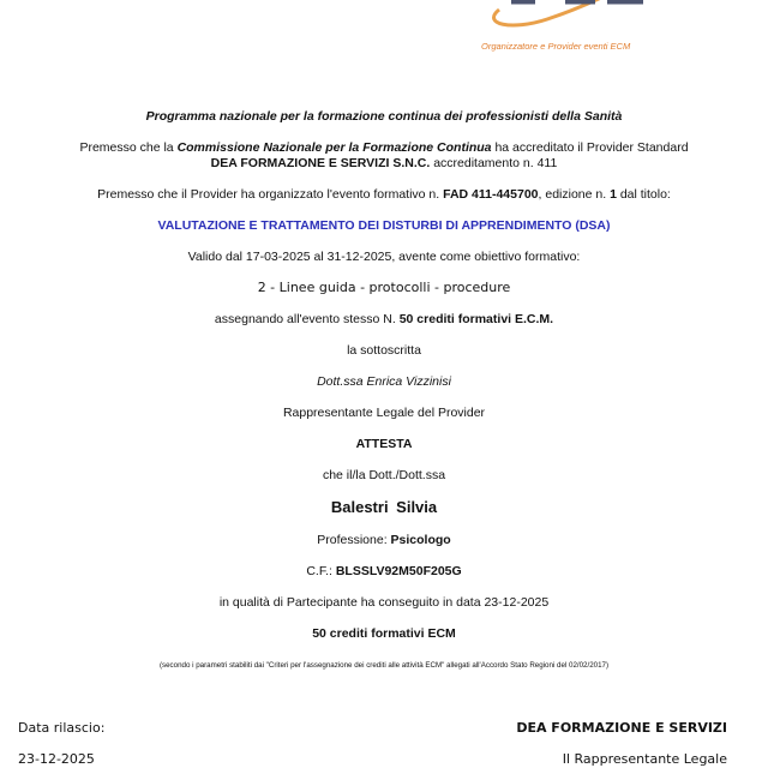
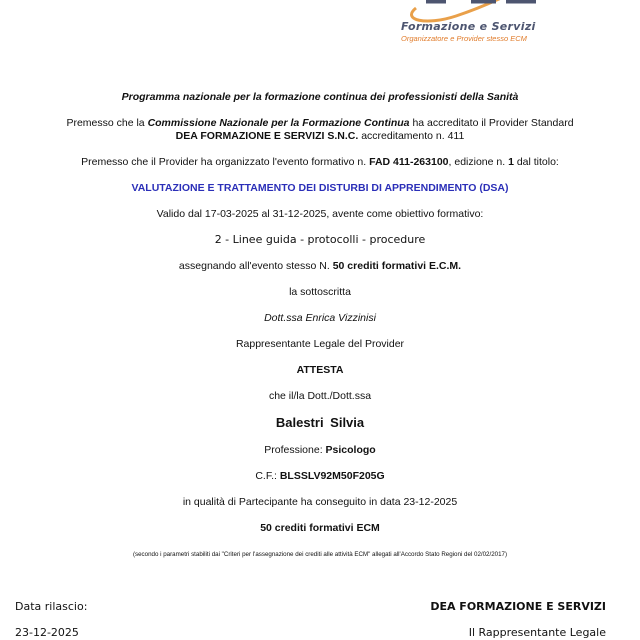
+ Formazione e Servizi
- Organizzatore e Provider eventi ECM
+ Organizzatore e Provider stesso ECM
  Programma nazionale per la formazione continua dei professionisti della Sanità
  Premesso che la Commissione Nazionale per la Formazione Continua ha accreditato il Provider Standard
  DEA FORMAZIONE E SERVIZI S.N.C. accreditamento n. 411
- Premesso che il Provider ha organizzato l'evento formativo n. FAD 411-445700, edizione n. 1 dal titolo:
+ Premesso che il Provider ha organizzato l'evento formativo n. FAD 411-263100, edizione n. 1 dal titolo:
  VALUTAZIONE E TRATTAMENTO DEI DISTURBI DI APPRENDIMENTO (DSA)
  Valido dal 17-03-2025 al 31-12-2025, avente come obiettivo formativo:
  2 - Linee guida - protocolli - procedure
  assegnando all'evento stesso N. 50 crediti formativi E.C.M.
  la sottoscritta
  Dott.ssa Enrica Vizzinisi
  Rappresentante Legale del Provider
  ATTESTA
  che il/la Dott./Dott.ssa
  Balestri Silvia
  Professione: Psicologo
  C.F.: BLSSLV92M50F205G
  in qualità di Partecipante ha conseguito in data 23-12-2025
  50 crediti formativi ECM
  Data rilascio:
  23-12-2025
  DEA FORMAZIONE E SERVIZI
  Il Rappresentante Legale
